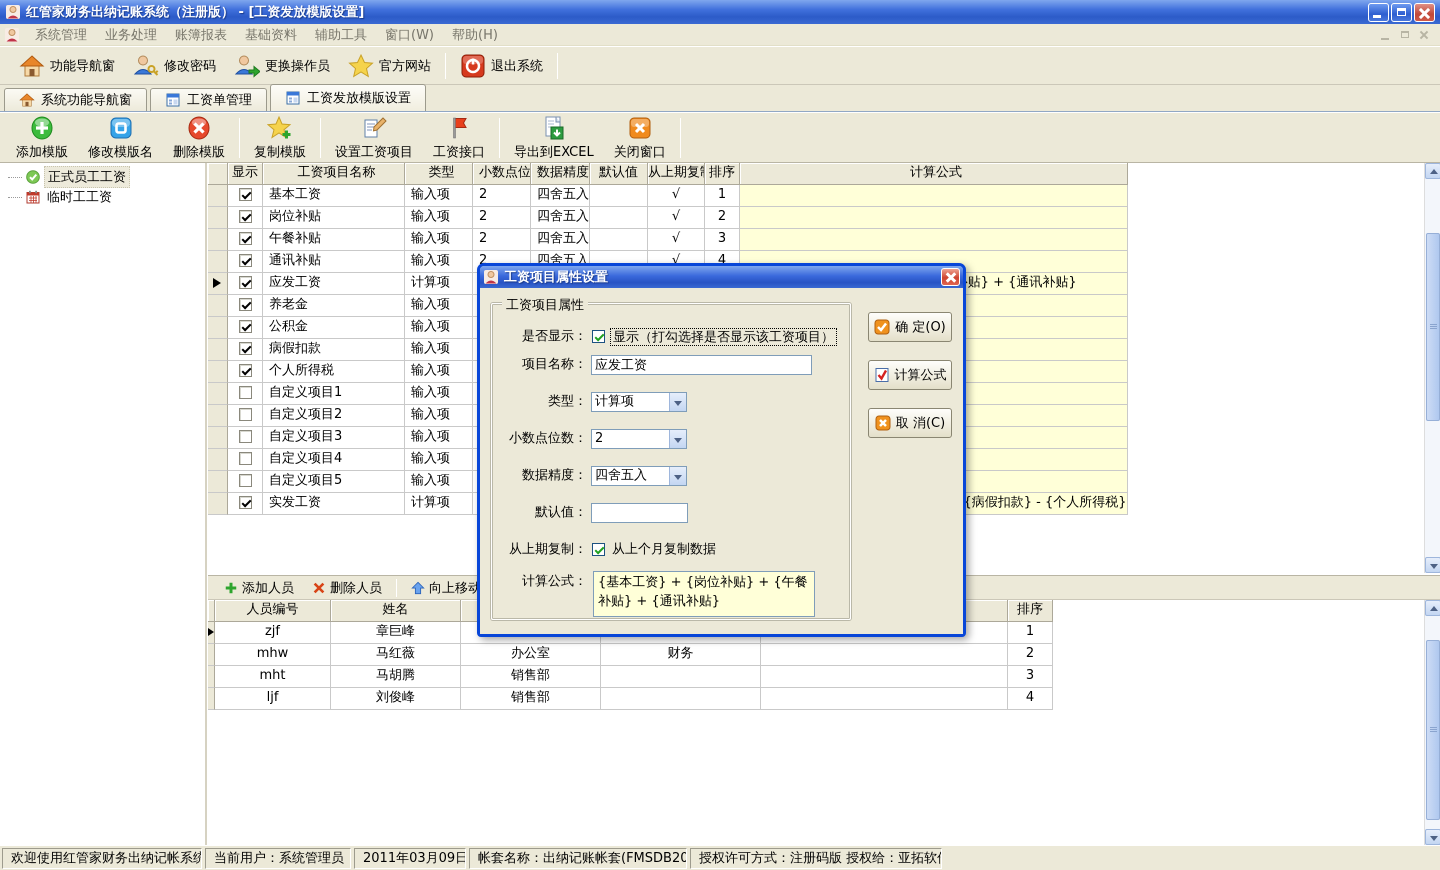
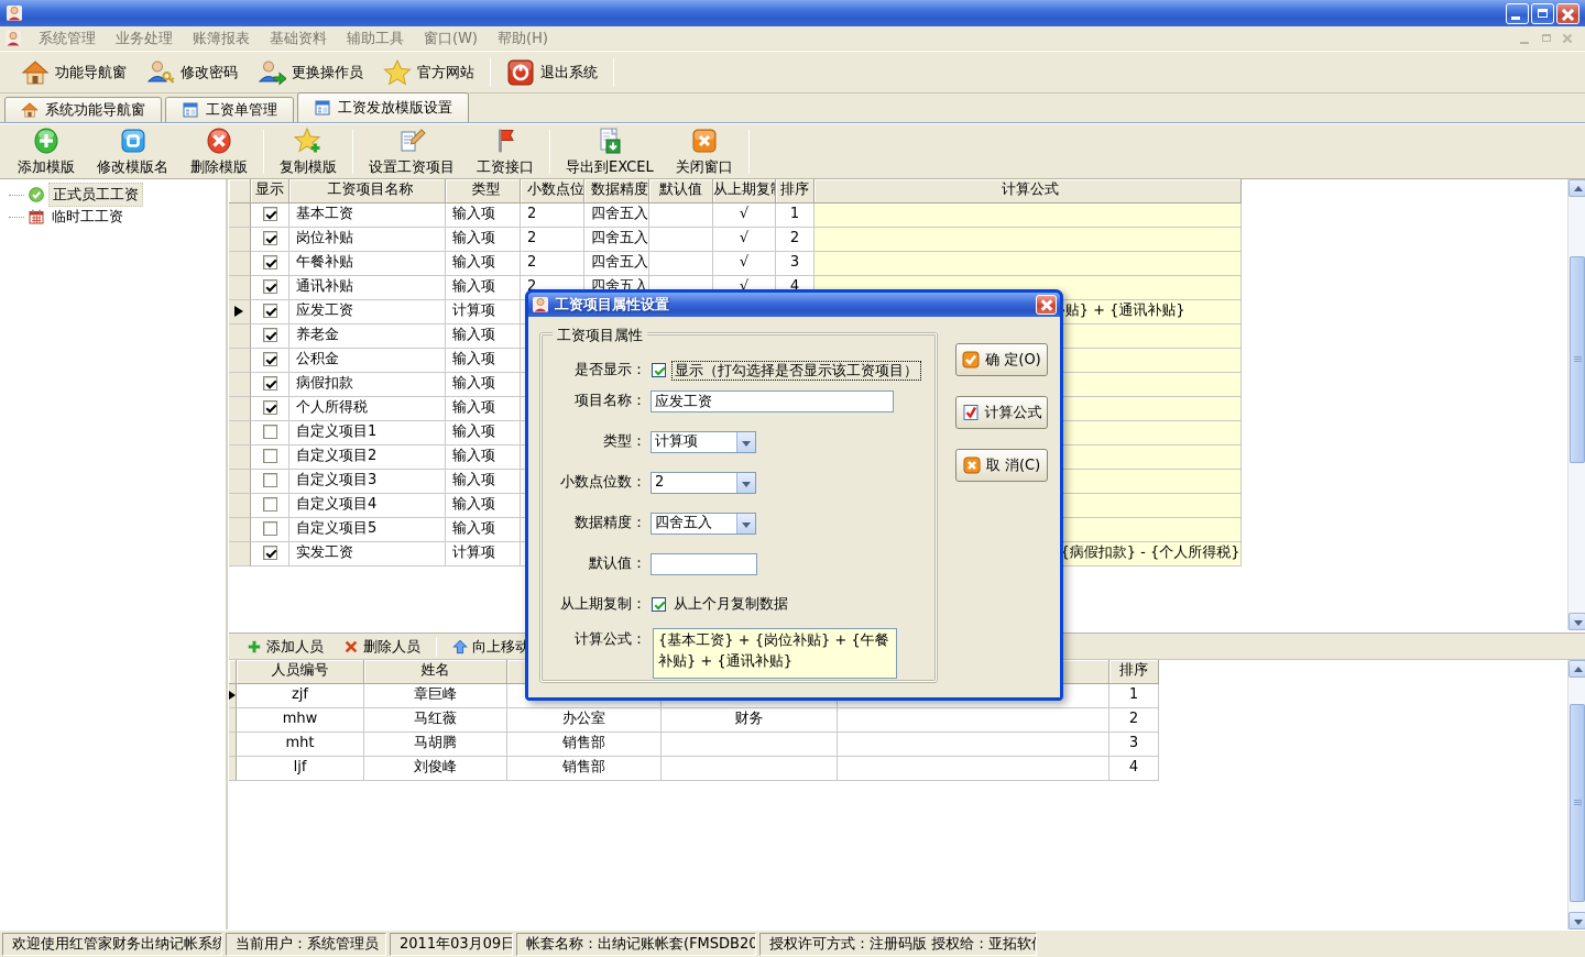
- 红管家财务出纳记账系统（注册版） - [工资发放模版设置]
  系统管理
  业务处理
  账簿报表
  基础资料
  辅助工具
  窗口(W)
  帮助(H)
  功能导航窗
  修改密码
  更换操作员
  官方网站
  退出系统
  系统功能导航窗
  工资单管理
  工资发放模版设置
  添加模版
  修改模版名
  删除模版
  复制模版
  设置工资项目
  工资接口
  导出到EXCEL
  关闭窗口
  正式员工工资
  临时工工资
  显示
  工资项目名称
  类型
  小数点位
  数据精度
  默认值
  从上期复
  排序
  计算公式
  基本工资
  输入项
  2
  四舍五入
  √
  1
  岗位补贴
  输入项
  2
  四舍五入
  √
  2
  午餐补贴
  输入项
  2
  四舍五入
  √
  3
  通讯补贴
  输入项
  2
  四舍五入
  √
  4
  应发工资
  计算项
  养老金
  输入项
  公积金
  输入项
  病假扣款
  输入项
  个人所得税
  输入项
  自定义项目1
  输入项
  自定义项目2
  输入项
  自定义项目3
  输入项
  自定义项目4
  输入项
  自定义项目5
  输入项
  实发工资
  计算项
  添加人员
  删除人员
  向上移动
  人员编号
  姓名
  排序
  zjf
  章巨峰
  1
  mhw
  马红薇
  办公室
  财务
  2
  mht
  马胡腾
  销售部
  3
  ljf
  刘俊峰
  销售部
  4
  欢迎使用红管家财务出纳记帐系统
  当前用户：系统管理员
  2011年03月09日
  帐套名称：出纳记账帐套(FMSDB20
  授权许可方式：注册码版 授权给：亚拓软
  工资项目属性设置
  工资项目属性
  是否显示：
  显示（打勾选择是否显示该工资项目）
  项目名称：
  应发工资
  类型：
  计算项
  小数点位数：
  2
  数据精度：
  四舍五入
  默认值：
  从上期复制：
  从上个月复制数据
  计算公式：
  {基本工资} + {岗位补贴} + {午餐补贴} + {通讯补贴}
  确 定(O)
  计算公式
  取 消(C)
